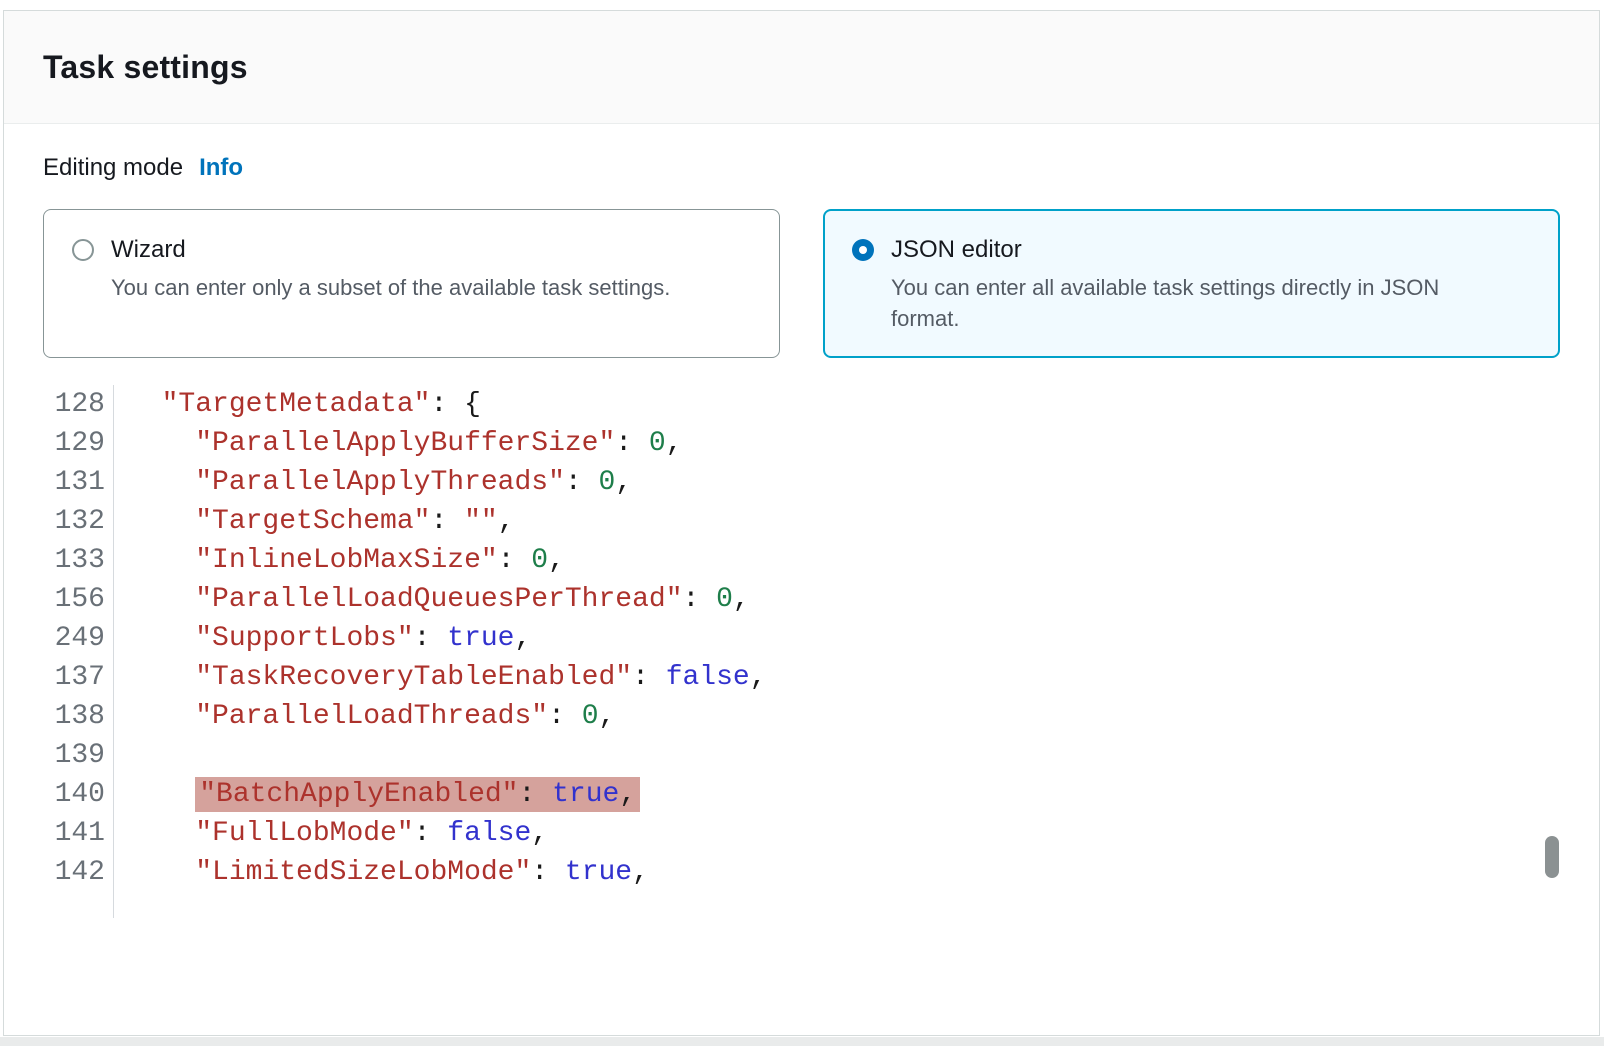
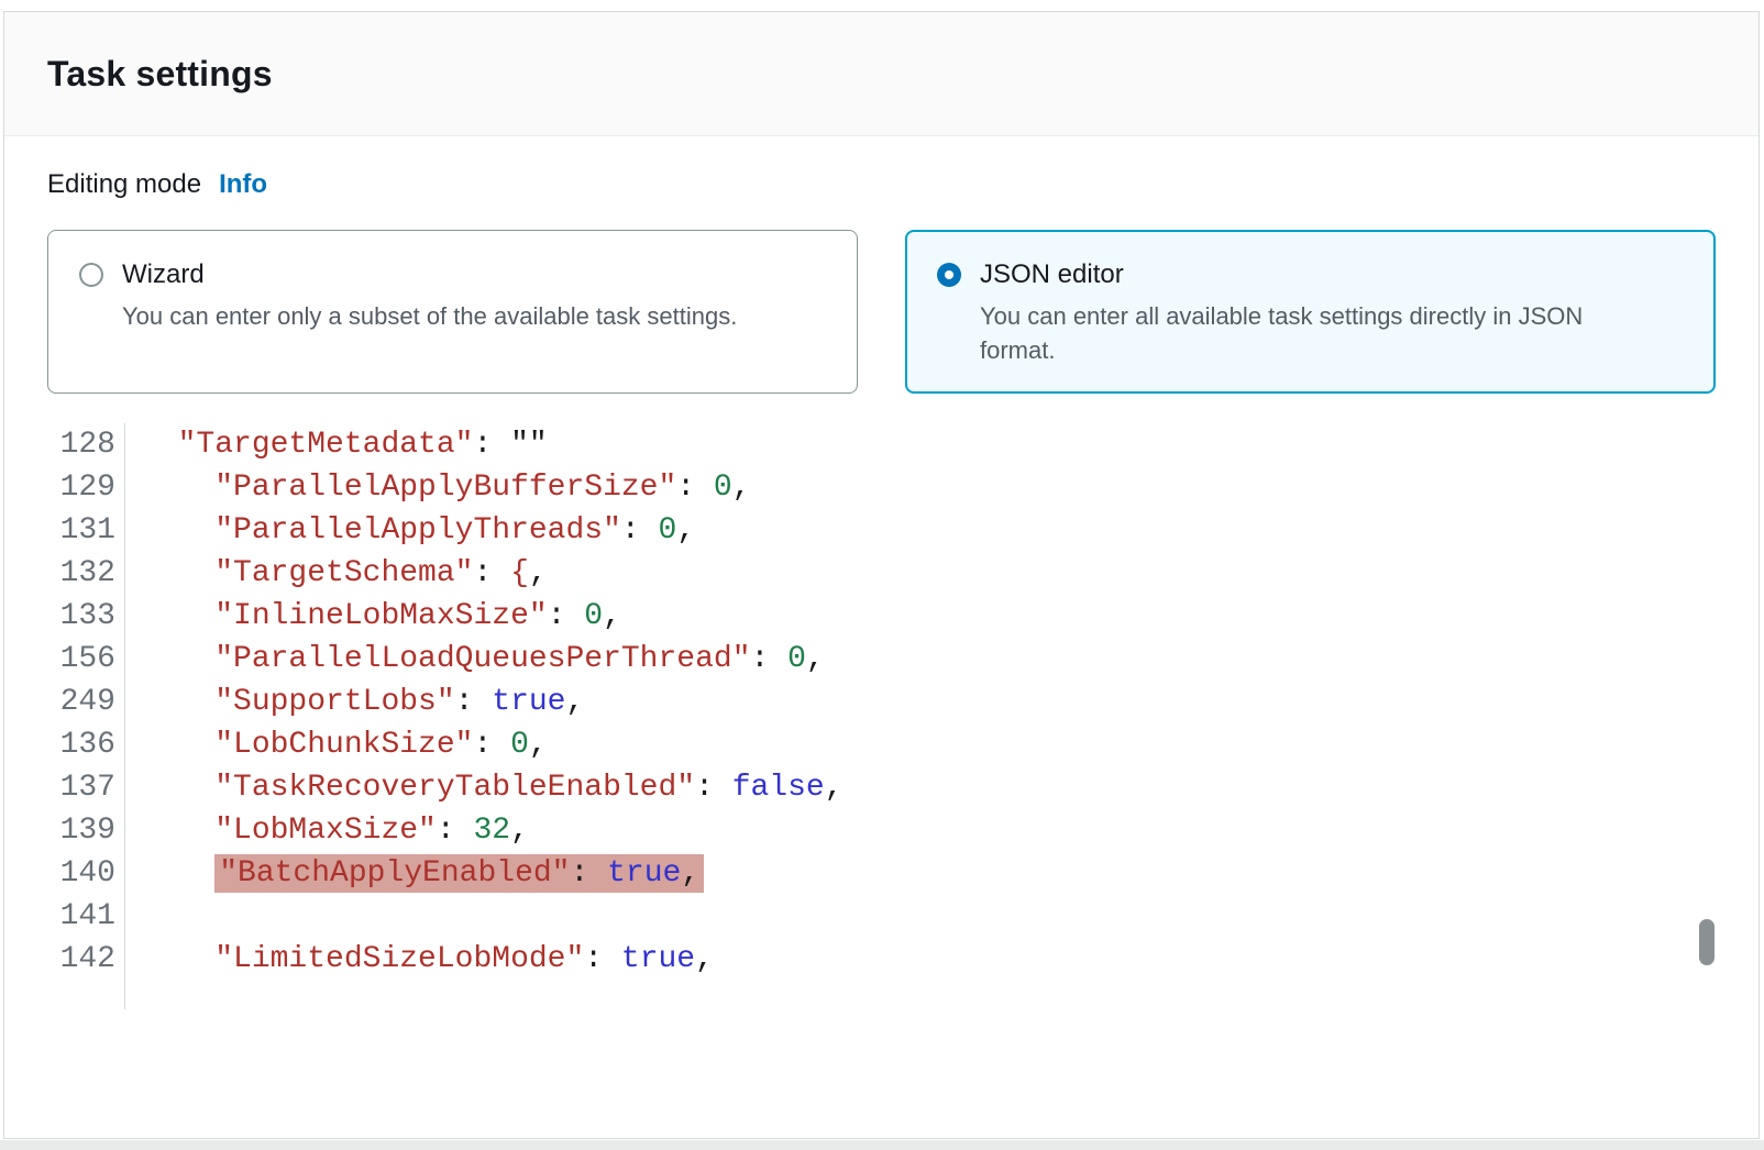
  Task settings
  Editing mode Info
  Wizard
  You can enter only a subset of the available task settings.
  JSON editor
  You can enter all available task settings directly in JSON format.
  128
- "TargetMetadata": {
+ "TargetMetadata": ""
  129
  "ParallelApplyBufferSize": 0,
  131
  "ParallelApplyThreads": 0,
  132
- "TargetSchema": "",
+ "TargetSchema": {,
  133
  "InlineLobMaxSize": 0,
  156
  "ParallelLoadQueuesPerThread": 0,
  249
  "SupportLobs": true,
+ 136
+ "LobChunkSize": 0,
  137
  "TaskRecoveryTableEnabled": false,
- 138
- "ParallelLoadThreads": 0,
  139
+ "LobMaxSize": 32,
  140
  "BatchApplyEnabled": true,
  141
- "FullLobMode": false,
  142
  "LimitedSizeLobMode": true,
